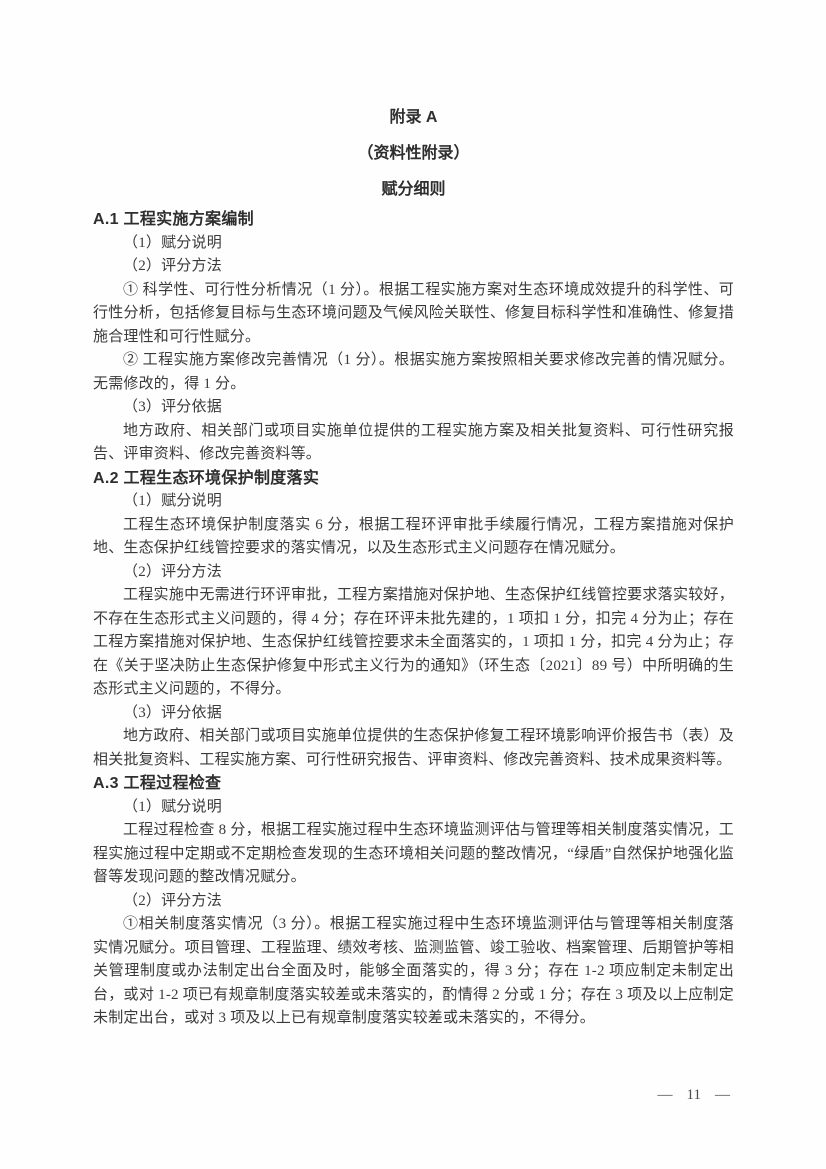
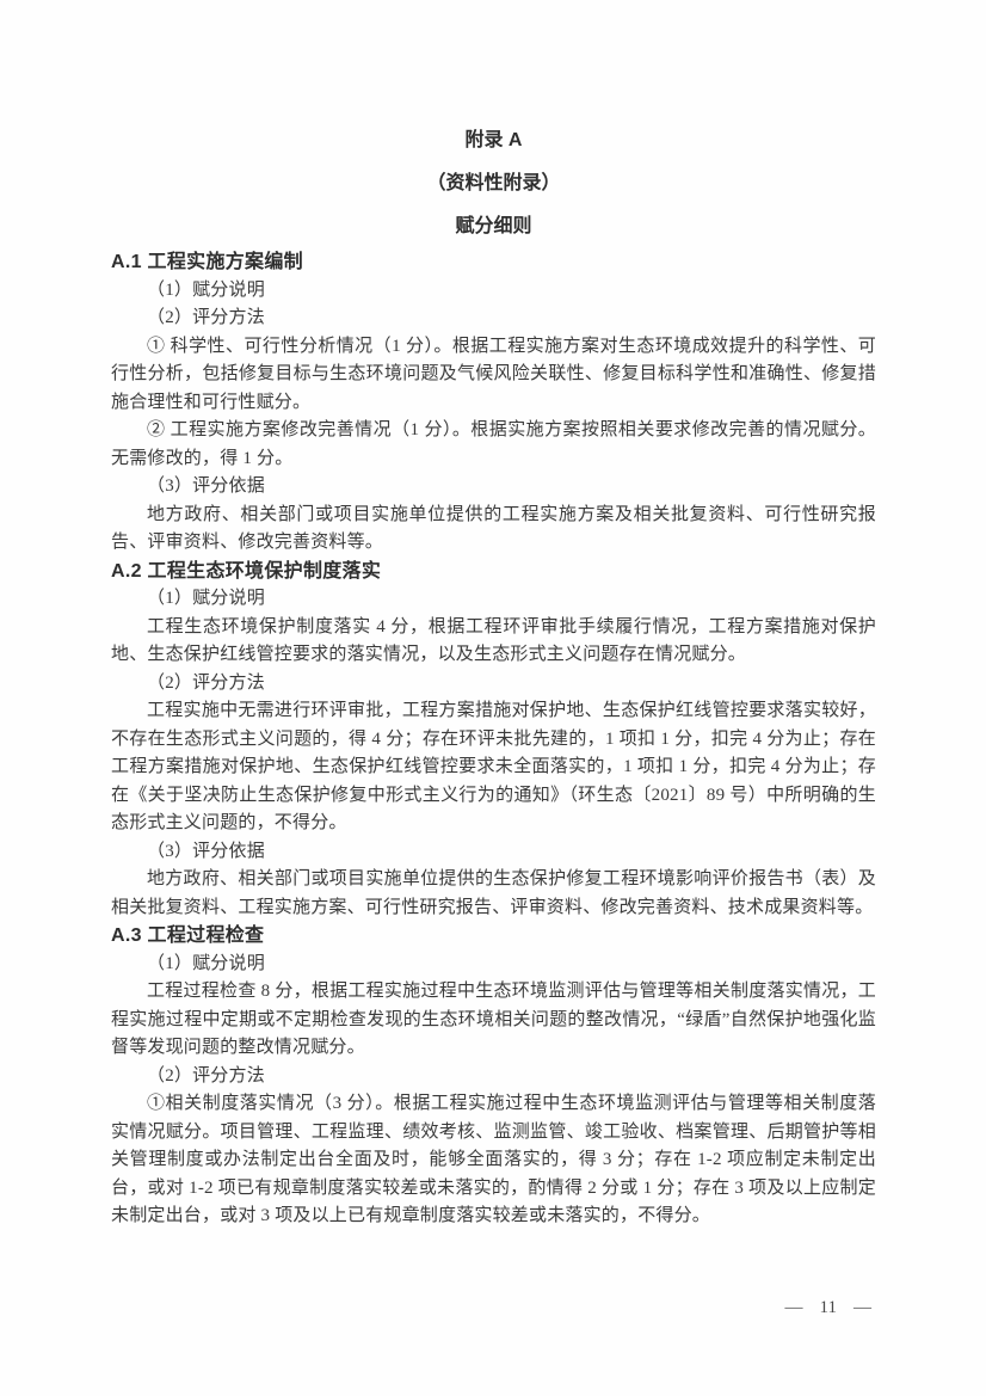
  附录 A
  （资料性附录）
  赋分细则
  A.1 工程实施方案编制
  （1）赋分说明
  （2）评分方法
  ① 科学性、可行性分析情况（1 分）。根据工程实施方案对生态环境成效提升的科学性、可行性分析，包括修复目标与生态环境问题及气候风险关联性、修复目标科学性和准确性、修复措施合理性和可行性赋分。
  ② 工程实施方案修改完善情况（1 分）。根据实施方案按照相关要求修改完善的情况赋分。无需修改的，得 1 分。
  （3）评分依据
  地方政府、相关部门或项目实施单位提供的工程实施方案及相关批复资料、可行性研究报告、评审资料、修改完善资料等。
  A.2 工程生态环境保护制度落实
  （1）赋分说明
- 工程生态环境保护制度落实 6 分，根据工程环评审批手续履行情况，工程方案措施对保护地、生态保护红线管控要求的落实情况，以及生态形式主义问题存在情况赋分。
+ 工程生态环境保护制度落实 4 分，根据工程环评审批手续履行情况，工程方案措施对保护地、生态保护红线管控要求的落实情况，以及生态形式主义问题存在情况赋分。
  （2）评分方法
  工程实施中无需进行环评审批，工程方案措施对保护地、生态保护红线管控要求落实较好，不存在生态形式主义问题的，得 4 分；存在环评未批先建的，1 项扣 1 分，扣完 4 分为止；存在工程方案措施对保护地、生态保护红线管控要求未全面落实的，1 项扣 1 分，扣完 4 分为止；存在《关于坚决防止生态保护修复中形式主义行为的通知》（环生态〔2021〕89 号）中所明确的生态形式主义问题的，不得分。
  （3）评分依据
  地方政府、相关部门或项目实施单位提供的生态保护修复工程环境影响评价报告书（表）及相关批复资料、工程实施方案、可行性研究报告、评审资料、修改完善资料、技术成果资料等。
  A.3 工程过程检查
  （1）赋分说明
  工程过程检查 8 分，根据工程实施过程中生态环境监测评估与管理等相关制度落实情况，工程实施过程中定期或不定期检查发现的生态环境相关问题的整改情况，“绿盾”自然保护地强化监督等发现问题的整改情况赋分。
  （2）评分方法
  ①相关制度落实情况（3 分）。根据工程实施过程中生态环境监测评估与管理等相关制度落实情况赋分。项目管理、工程监理、绩效考核、监测监管、竣工验收、档案管理、后期管护等相关管理制度或办法制定出台全面及时，能够全面落实的，得 3 分；存在 1-2 项应制定未制定出台，或对 1-2 项已有规章制度落实较差或未落实的，酌情得 2 分或 1 分；存在 3 项及以上应制定未制定出台，或对 3 项及以上已有规章制度落实较差或未落实的，不得分。
  —
  11
  —
